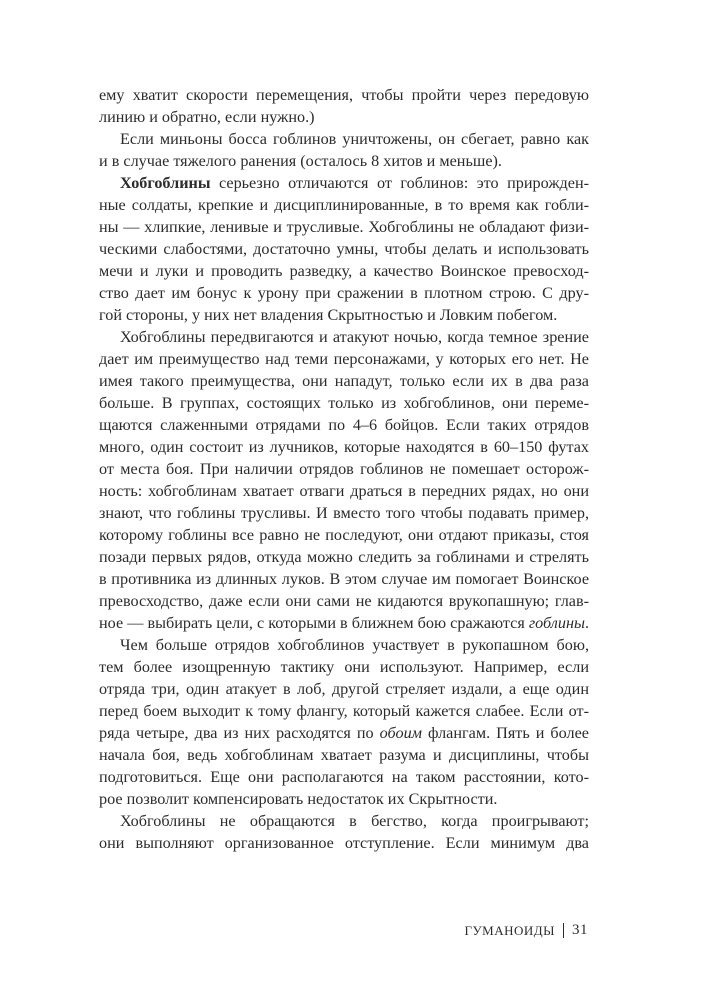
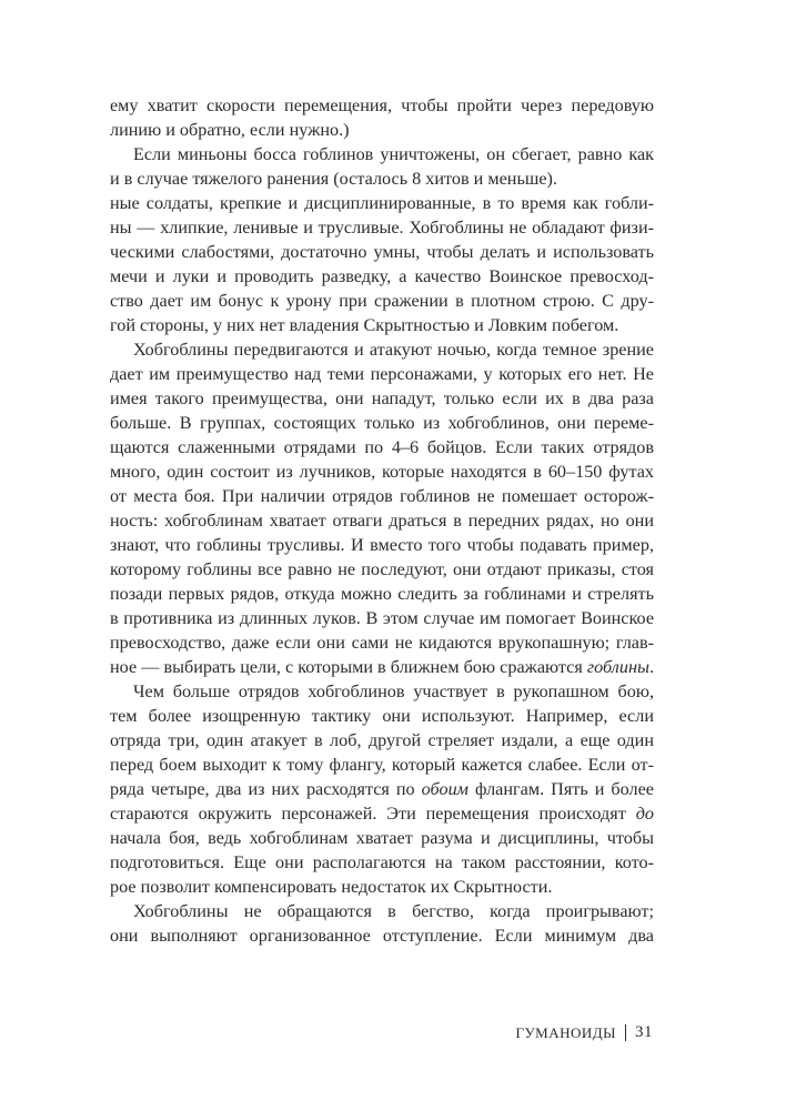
  ему хватит скорости перемещения, чтобы пройти через передовую
  линию и обратно, если нужно.)
  Если миньоны босса гоблинов уничтожены, он сбегает, равно как
  и в случае тяжелого ранения (осталось 8 хитов и меньше).
- Хобгоблины серьезно отличаются от гоблинов: это прирожден-
  ные солдаты, крепкие и дисциплинированные, в то время как гобли-
  ны — хлипкие, ленивые и трусливые. Хобгоблины не обладают физи-
  ческими слабостями, достаточно умны, чтобы делать и использовать
  мечи и луки и проводить разведку, а качество Воинское превосход-
  ство дает им бонус к урону при сражении в плотном строю. С дру-
  гой стороны, у них нет владения Скрытностью и Ловким побегом.
  Хобгоблины передвигаются и атакуют ночью, когда темное зрение
  дает им преимущество над теми персонажами, у которых его нет. Не
  имея такого преимущества, они нападут, только если их в два раза
  больше. В группах, состоящих только из хобгоблинов, они переме-
  щаются слаженными отрядами по 4–6 бойцов. Если таких отрядов
  много, один состоит из лучников, которые находятся в 60–150 футах
  от места боя. При наличии отрядов гоблинов не помешает осторож-
  ность: хобгоблинам хватает отваги драться в передних рядах, но они
  знают, что гоблины трусливы. И вместо того чтобы подавать пример,
  которому гоблины все равно не последуют, они отдают приказы, стоя
  позади первых рядов, откуда можно следить за гоблинами и стрелять
  в противника из длинных луков. В этом случае им помогает Воинское
  превосходство, даже если они сами не кидаются врукопашную; глав-
  ное — выбирать цели, с которыми в ближнем бою сражаются гоблины.
  Чем больше отрядов хобгоблинов участвует в рукопашном бою,
  тем более изощренную тактику они используют. Например, если
  отряда три, один атакует в лоб, другой стреляет издали, а еще один
  перед боем выходит к тому флангу, который кажется слабее. Если от-
  ряда четыре, два из них расходятся по обоим флангам. Пять и более
+ стараются окружить персонажей. Эти перемещения происходят до
  начала боя, ведь хобгоблинам хватает разума и дисциплины, чтобы
  подготовиться. Еще они располагаются на таком расстоянии, кото-
  рое позволит компенсировать недостаток их Скрытности.
  Хобгоблины не обращаются в бегство, когда проигрывают;
  они выполняют организованное отступление. Если минимум два
  ГУМАНОИДЫ
  31
